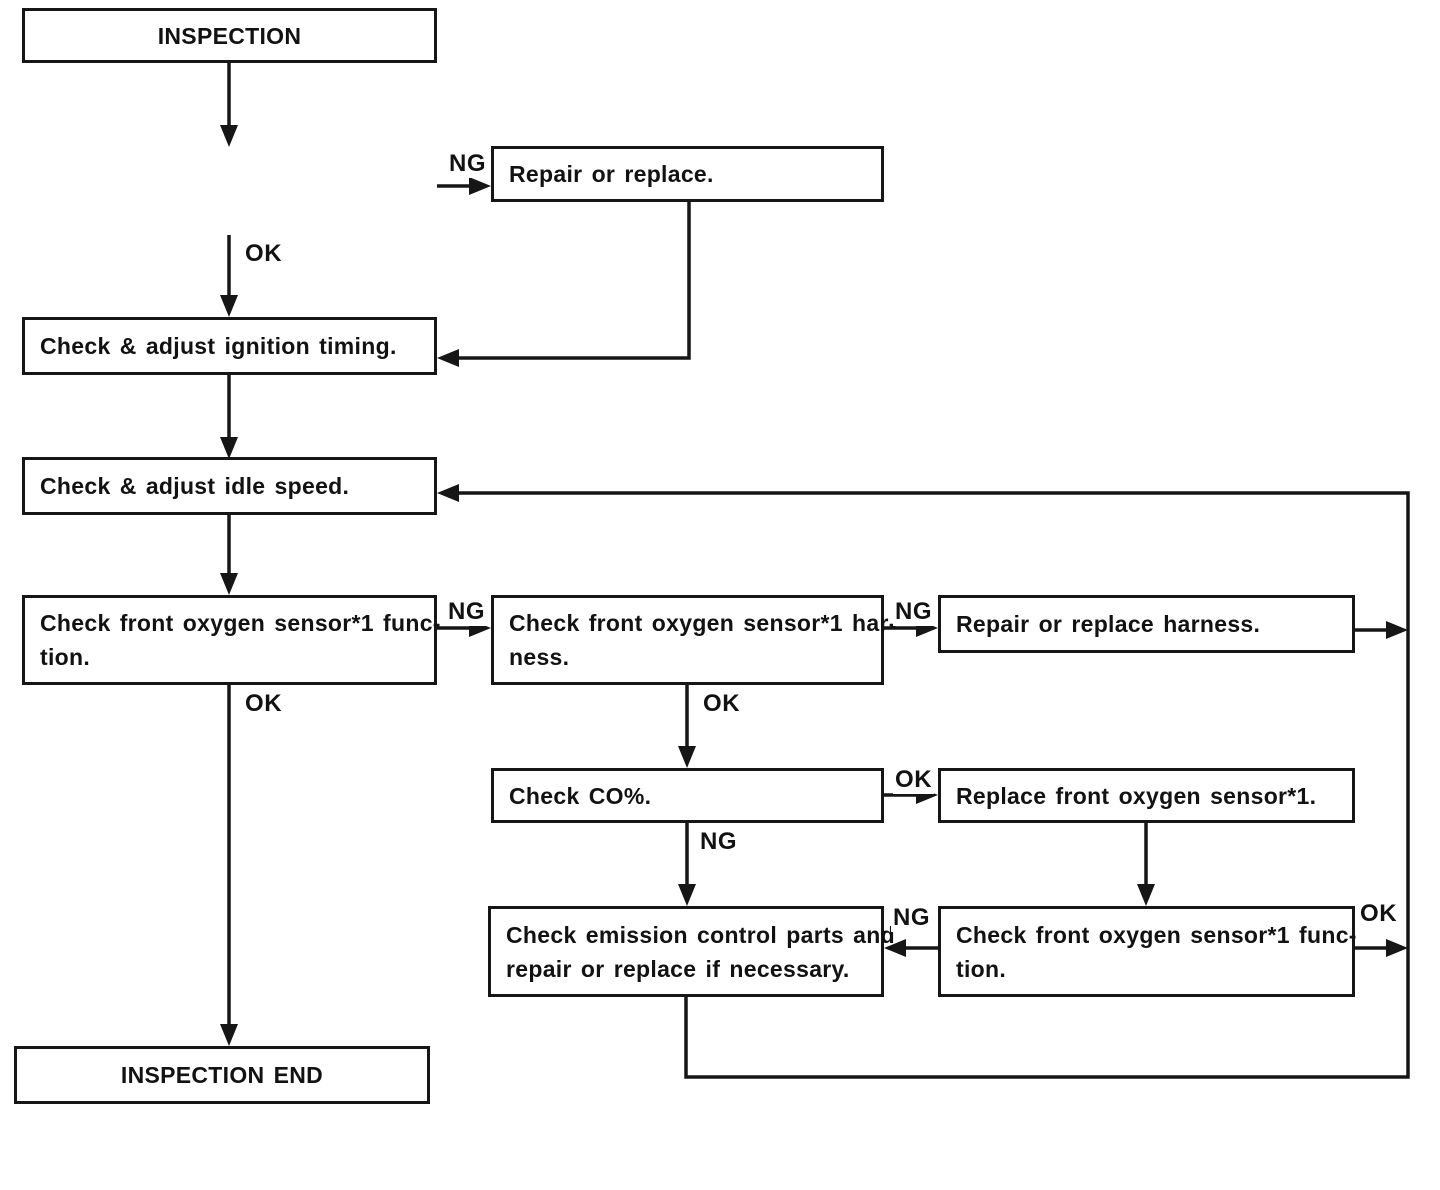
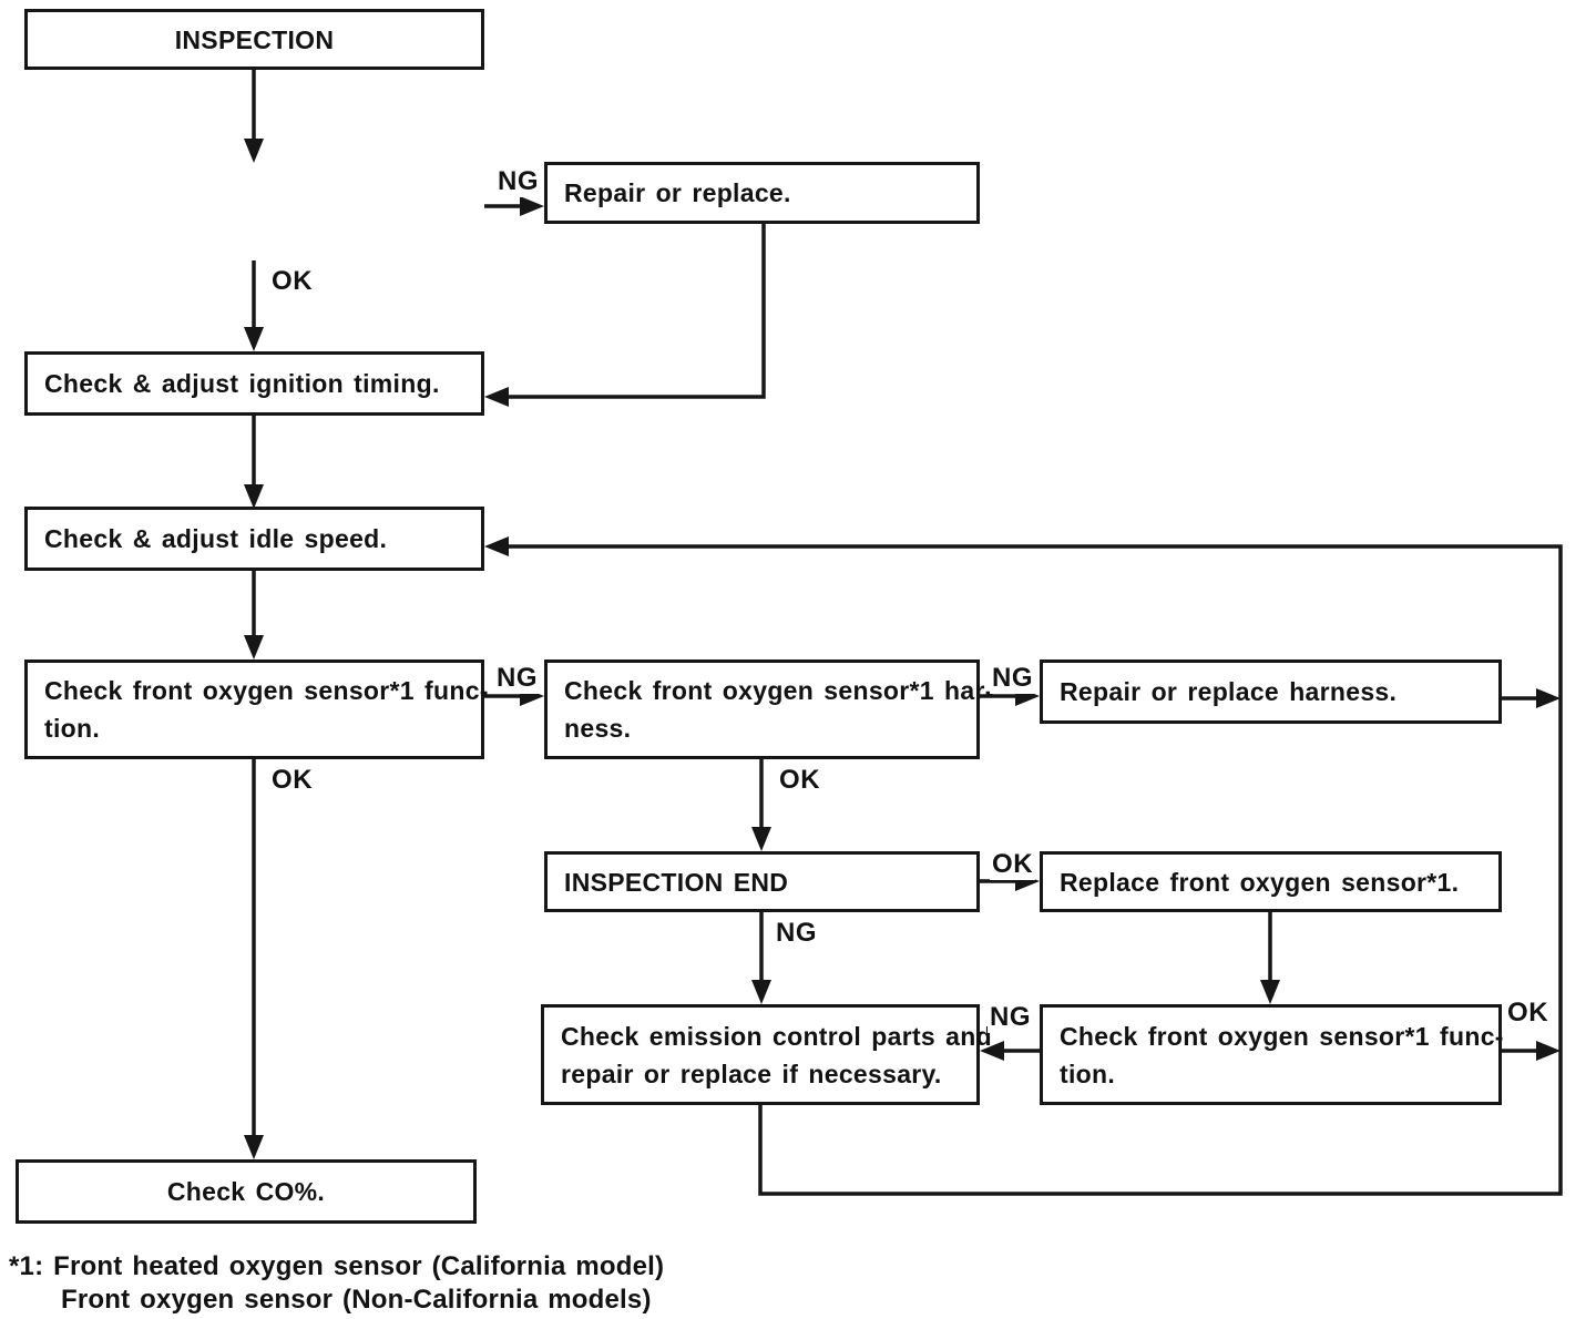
  INSPECTION
  Repair or replace.
  Check & adjust ignition timing.
  Check & adjust idle speed.
  Check front oxygen sensor*1 func-
  tion.
  Check front oxygen sensor*1 har
  ness.
  Repair or replace harness.
- Check CO%.
+ INSPECTION END
  Replace front oxygen sensor*1.
  Check emission control parts and
  repair or replace if necessary.
  Check front oxygen sensor*1 func-
  tion.
- INSPECTION END
+ Check CO%.
  NG
  OK
  NG
  OK
  NG
  OK
  OK
  NG
  NG
  OK
+ *1: Front heated oxygen sensor (California model)
+ Front oxygen sensor (Non-California models)
